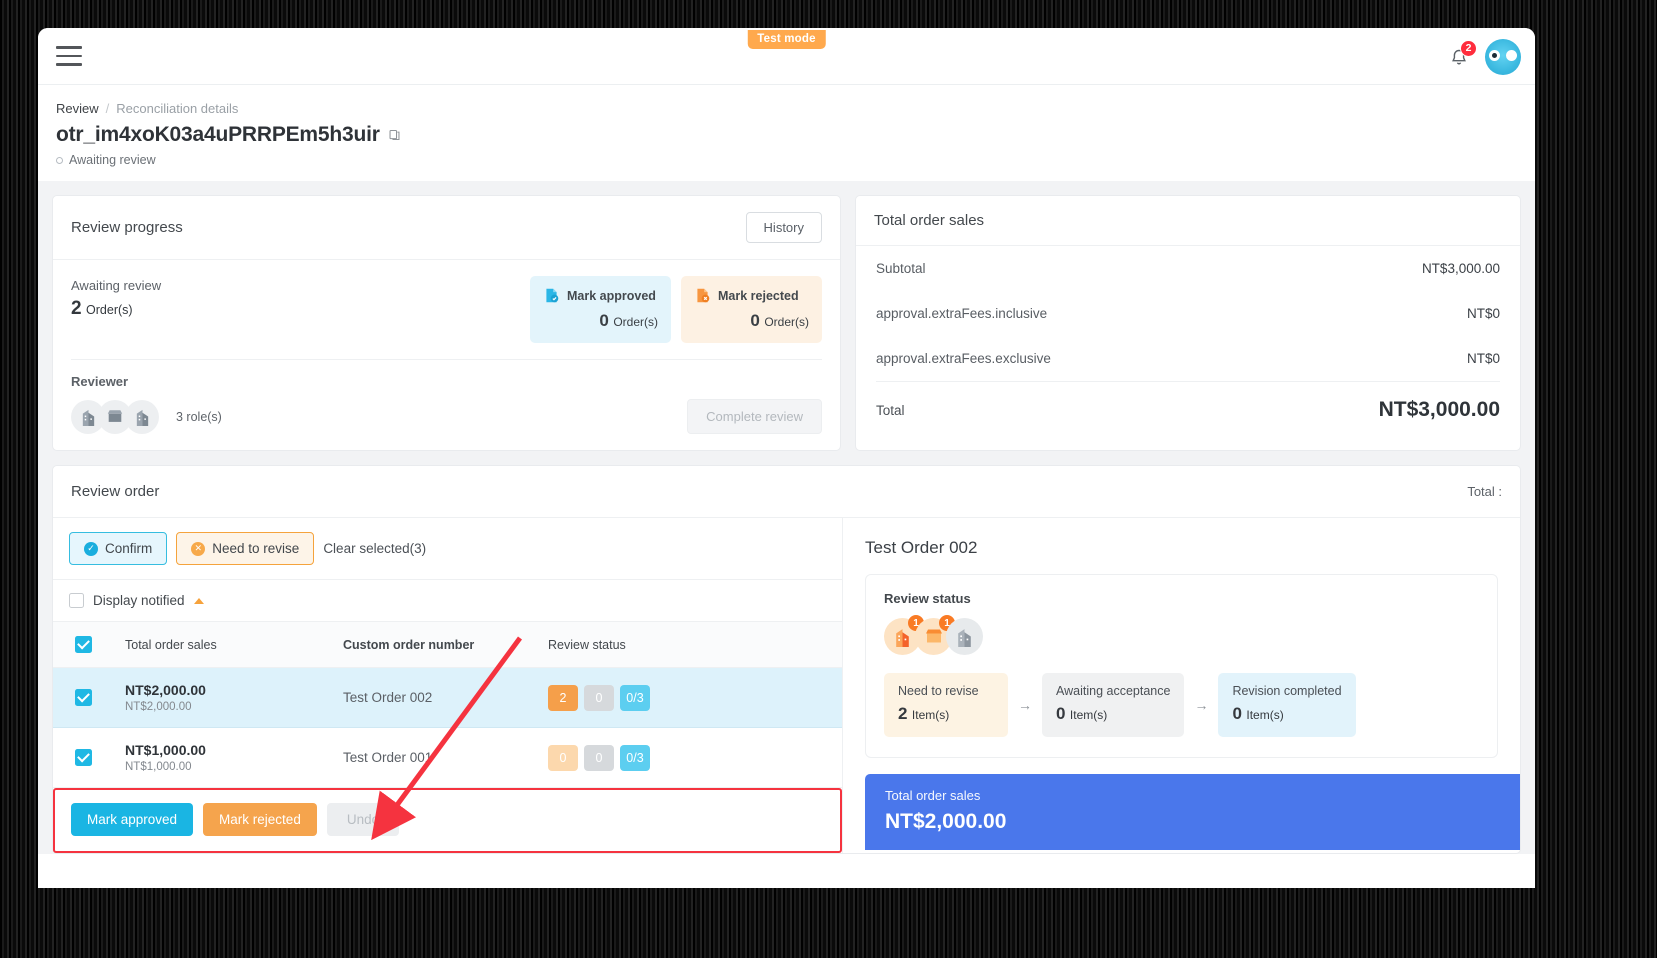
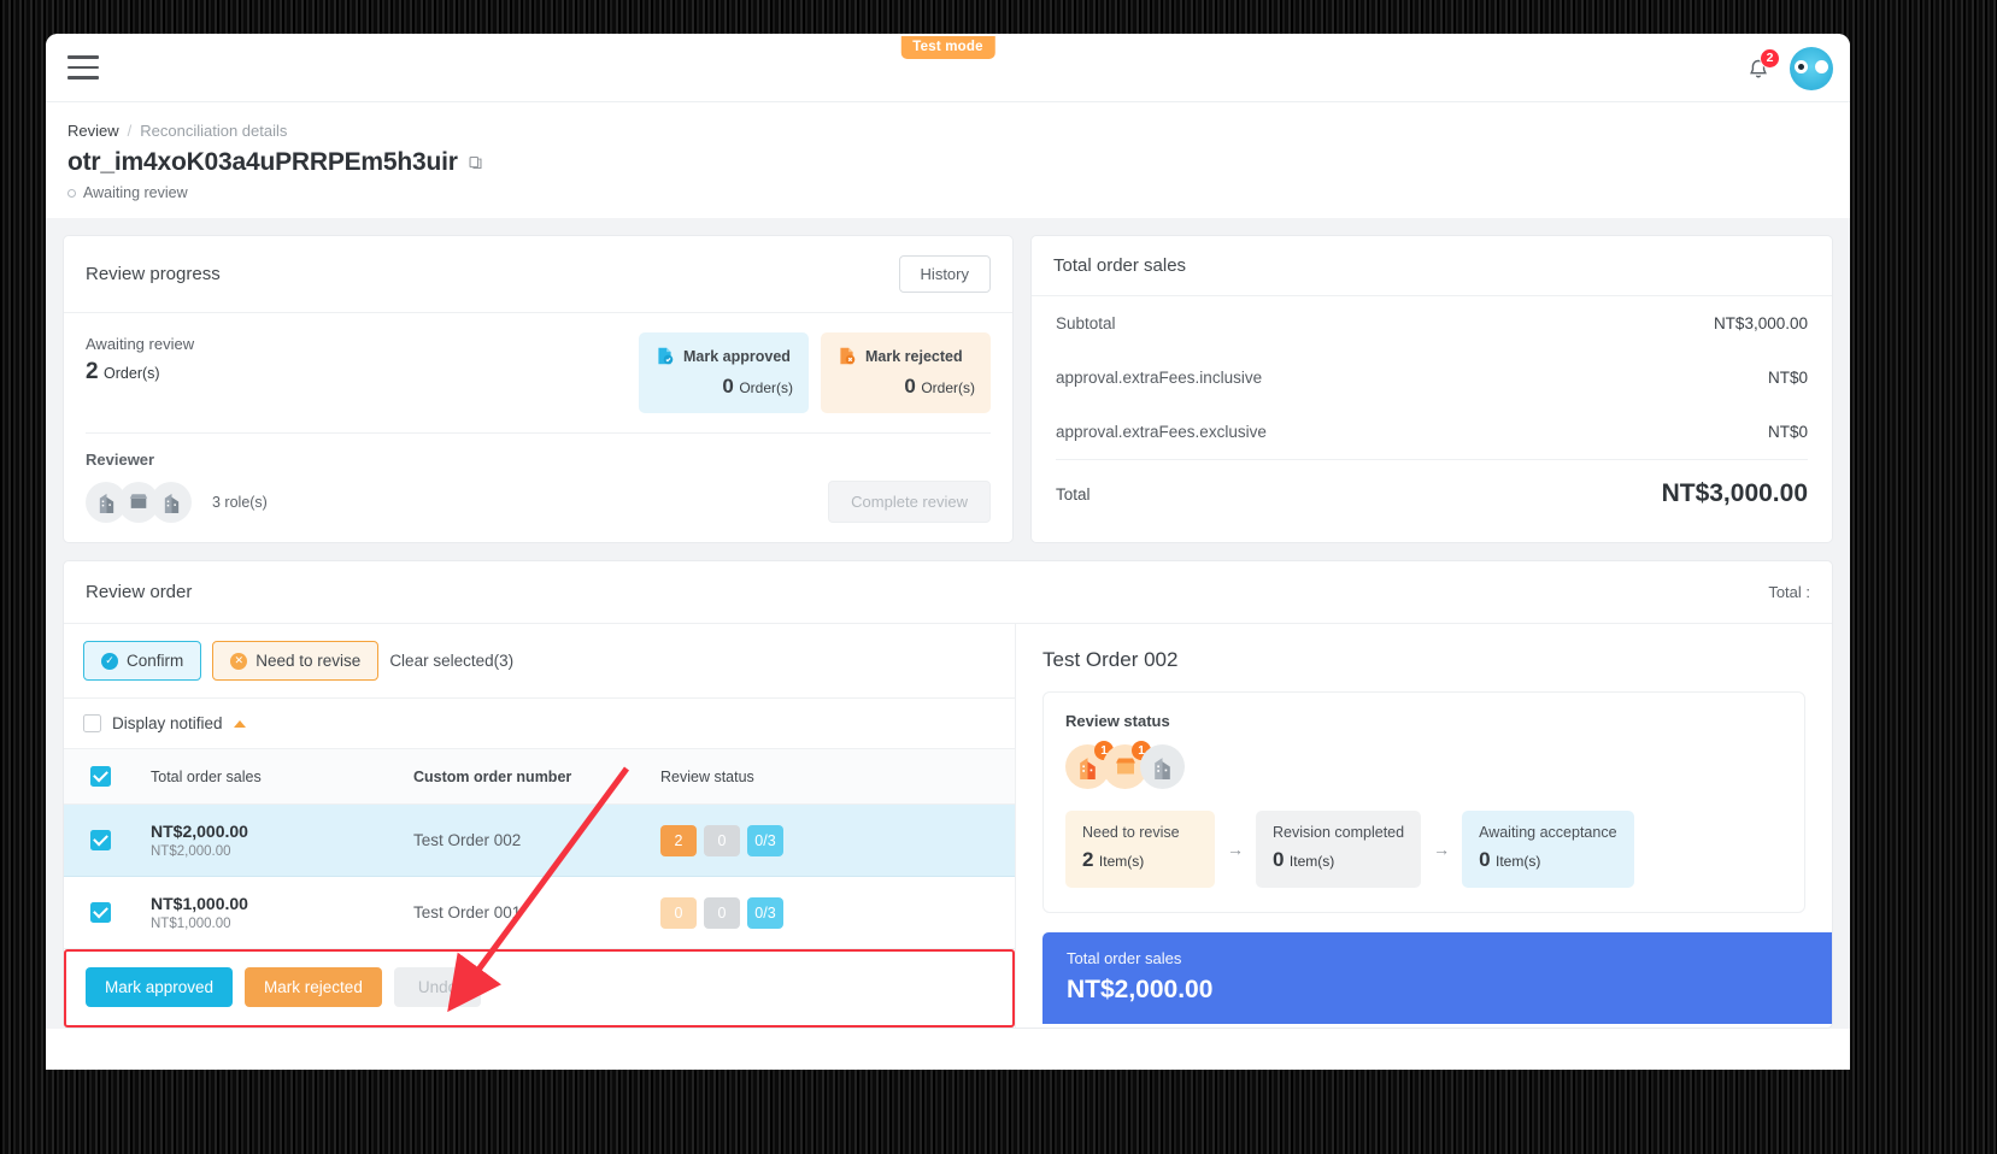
  Test mode
  2
  Review
  /
  Reconciliation details
  otr_im4xoK03a4uPRRPEm5h3uir
  Awaiting review
  Review progress
  History
  Awaiting review
  2 Order(s)
  Mark approved
  0 Order(s)
  Mark rejected
  0 Order(s)
  Reviewer
  3 role(s)
  Complete review
  Total order sales
  Subtotal
  NT$3,000.00
  approval.extraFees.inclusive
  NT$0
  approval.extraFees.exclusive
  NT$0
  Total
  NT$3,000.00
  Review order
  Total :
  ✓
  Confirm
  ✕
  Need to revise
  Clear selected(3)
  Display notified
  	Total order sales	Custom order number	Review status
  	NT$2,000.00 NT$2,000.00	Test Order 002	2 0 0/3
  	NT$1,000.00 NT$1,000.00	Test Order 001	0 0 0/3
  Mark approved
  Mark rejected
  Undo
  Test Order 002
  Review status
  1
  1
  Need to revise
  2 Item(s)
  →
- Awaiting acceptance
+ Revision completed
  0 Item(s)
  →
- Revision completed
+ Awaiting acceptance
  0 Item(s)
  Total order sales
  NT$2,000.00
